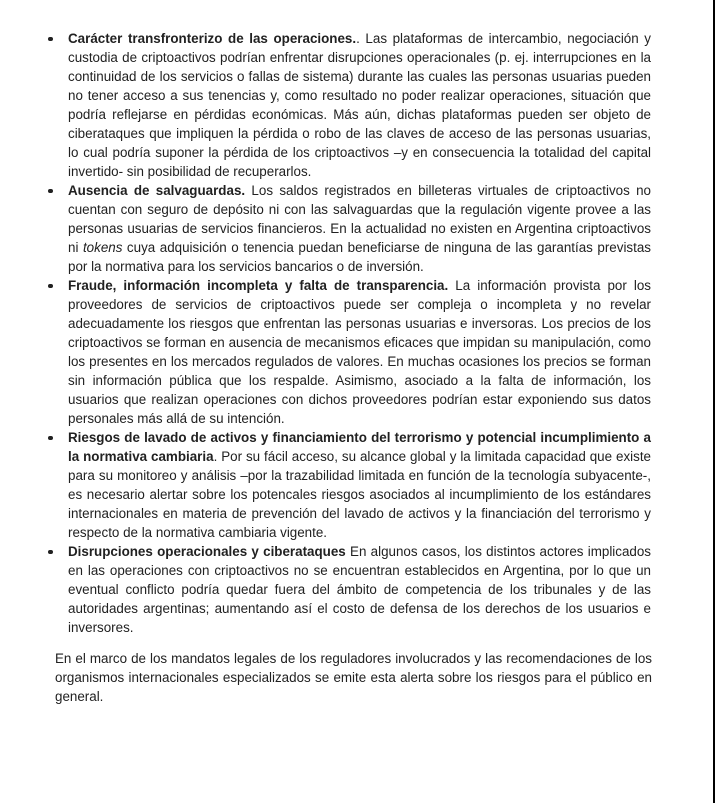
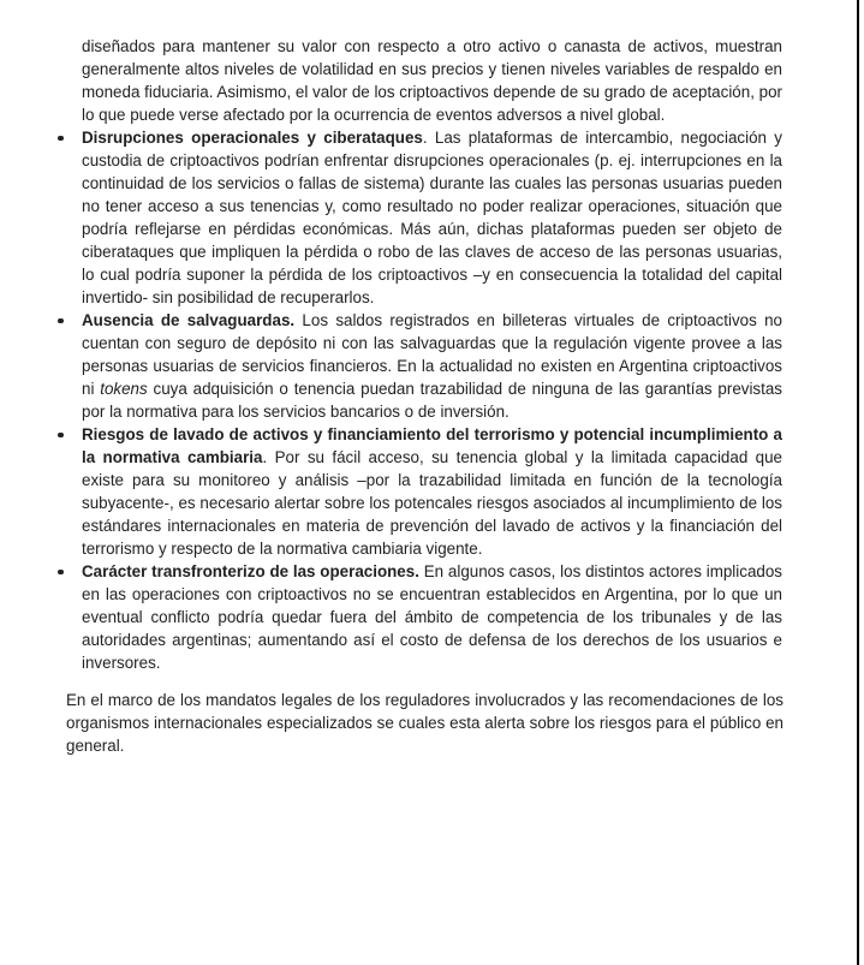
+ diseñados para mantener su valor con respecto a otro activo o canasta de activos, muestran generalmente altos niveles de volatilidad en sus precios y tienen niveles variables de respaldo en moneda fiduciaria. Asimismo, el valor de los criptoactivos depende de su grado de aceptación, por lo que puede verse afectado por la ocurrencia de eventos adversos a nivel global.
- Carácter transfronterizo de las operaciones.. Las plataformas de intercambio, negociación y custodia de criptoactivos podrían enfrentar disrupciones operacionales (p. ej. interrupciones en la continuidad de los servicios o fallas de sistema) durante las cuales las personas usuarias pueden no tener acceso a sus tenencias y, como resultado no poder realizar operaciones, situación que podría reflejarse en pérdidas económicas. Más aún, dichas plataformas pueden ser objeto de ciberataques que impliquen la pérdida o robo de las claves de acceso de las personas usuarias, lo cual podría suponer la pérdida de los criptoactivos –y en consecuencia la totalidad del capital invertido- sin posibilidad de recuperarlos.
+ Disrupciones operacionales y ciberataques. Las plataformas de intercambio, negociación y custodia de criptoactivos podrían enfrentar disrupciones operacionales (p. ej. interrupciones en la continuidad de los servicios o fallas de sistema) durante las cuales las personas usuarias pueden no tener acceso a sus tenencias y, como resultado no poder realizar operaciones, situación que podría reflejarse en pérdidas económicas. Más aún, dichas plataformas pueden ser objeto de ciberataques que impliquen la pérdida o robo de las claves de acceso de las personas usuarias, lo cual podría suponer la pérdida de los criptoactivos –y en consecuencia la totalidad del capital invertido- sin posibilidad de recuperarlos.
- Ausencia de salvaguardas. Los saldos registrados en billeteras virtuales de criptoactivos no cuentan con seguro de depósito ni con las salvaguardas que la regulación vigente provee a las personas usuarias de servicios financieros. En la actualidad no existen en Argentina criptoactivos ni tokens cuya adquisición o tenencia puedan beneficiarse de ninguna de las garantías previstas por la normativa para los servicios bancarios o de inversión.
+ Ausencia de salvaguardas. Los saldos registrados en billeteras virtuales de criptoactivos no cuentan con seguro de depósito ni con las salvaguardas que la regulación vigente provee a las personas usuarias de servicios financieros. En la actualidad no existen en Argentina criptoactivos ni tokens cuya adquisición o tenencia puedan trazabilidad de ninguna de las garantías previstas por la normativa para los servicios bancarios o de inversión.
- Fraude, información incompleta y falta de transparencia. La información provista por los proveedores de servicios de criptoactivos puede ser compleja o incompleta y no revelar adecuadamente los riesgos que enfrentan las personas usuarias e inversoras. Los precios de los criptoactivos se forman en ausencia de mecanismos eficaces que impidan su manipulación, como los presentes en los mercados regulados de valores. En muchas ocasiones los precios se forman sin información pública que los respalde. Asimismo, asociado a la falta de información, los usuarios que realizan operaciones con dichos proveedores podrían estar exponiendo sus datos personales más allá de su intención.
- Riesgos de lavado de activos y financiamiento del terrorismo y potencial incumplimiento a la normativa cambiaria. Por su fácil acceso, su alcance global y la limitada capacidad que existe para su monitoreo y análisis –por la trazabilidad limitada en función de la tecnología subyacente-, es necesario alertar sobre los potencales riesgos asociados al incumplimiento de los estándares internacionales en materia de prevención del lavado de activos y la financiación del terrorismo y respecto de la normativa cambiaria vigente.
+ Riesgos de lavado de activos y financiamiento del terrorismo y potencial incumplimiento a la normativa cambiaria. Por su fácil acceso, su tenencia global y la limitada capacidad que existe para su monitoreo y análisis –por la trazabilidad limitada en función de la tecnología subyacente-, es necesario alertar sobre los potencales riesgos asociados al incumplimiento de los estándares internacionales en materia de prevención del lavado de activos y la financiación del terrorismo y respecto de la normativa cambiaria vigente.
- Disrupciones operacionales y ciberataques En algunos casos, los distintos actores implicados en las operaciones con criptoactivos no se encuentran establecidos en Argentina, por lo que un eventual conflicto podría quedar fuera del ámbito de competencia de los tribunales y de las autoridades argentinas; aumentando así el costo de defensa de los derechos de los usuarios e inversores.
+ Carácter transfronterizo de las operaciones. En algunos casos, los distintos actores implicados en las operaciones con criptoactivos no se encuentran establecidos en Argentina, por lo que un eventual conflicto podría quedar fuera del ámbito de competencia de los tribunales y de las autoridades argentinas; aumentando así el costo de defensa de los derechos de los usuarios e inversores.
- En el marco de los mandatos legales de los reguladores involucrados y las recomendaciones de los organismos internacionales especializados se emite esta alerta sobre los riesgos para el público en general.
+ En el marco de los mandatos legales de los reguladores involucrados y las recomendaciones de los organismos internacionales especializados se cuales esta alerta sobre los riesgos para el público en general.
